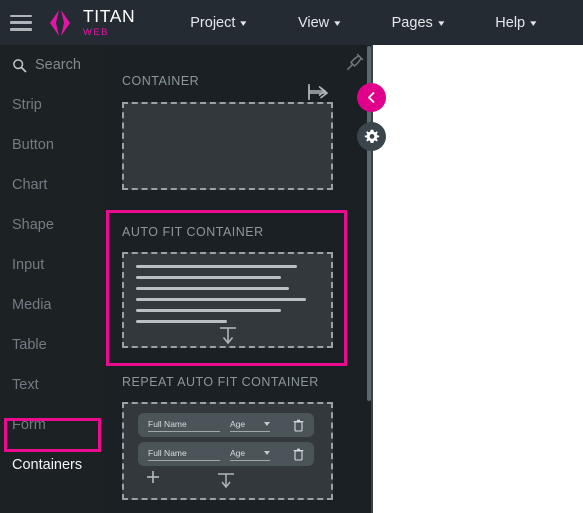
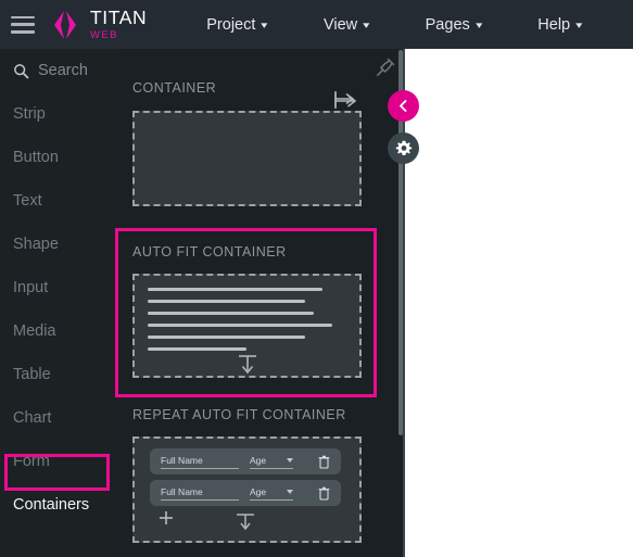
  TITAN
  WEB
  Project
  ▾
  View
  ▾
  Pages
  ▾
  Help
  ▾
  Search
  Strip
  Button
- Chart
+ Text
  Shape
  Input
  Media
  Table
- Text
+ Chart
  Form
  Containers
  CONTAINER
  AUTO FIT CONTAINER
  REPEAT AUTO FIT CONTAINER
  Full Name
  Age
  Full Name
  Age
